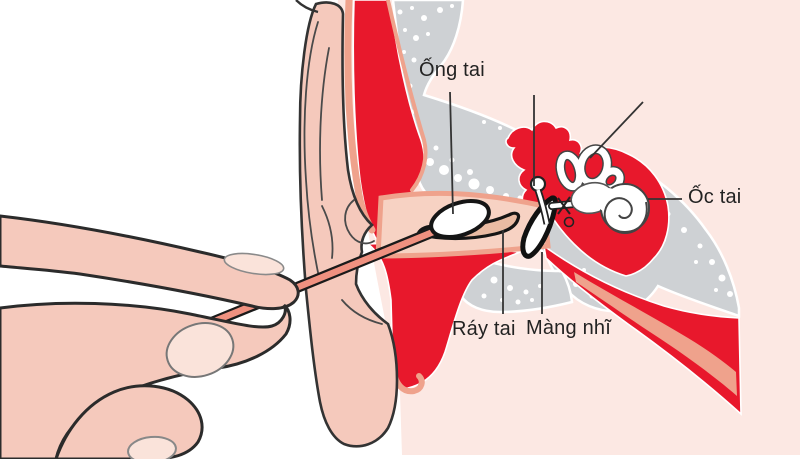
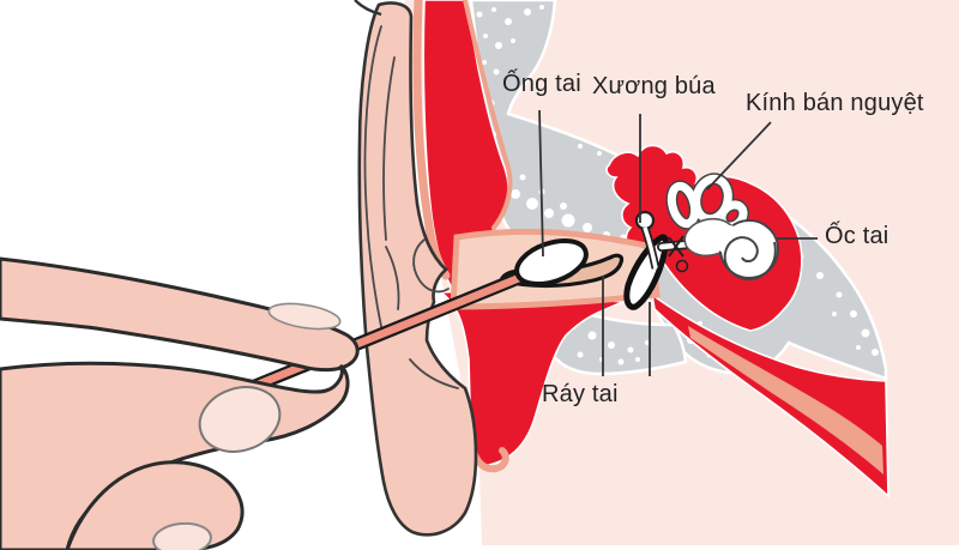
  Ống tai
+ Xương búa
+ Kính bán nguyệt
  Ốc tai
  Ráy tai
- Màng nhĩ
